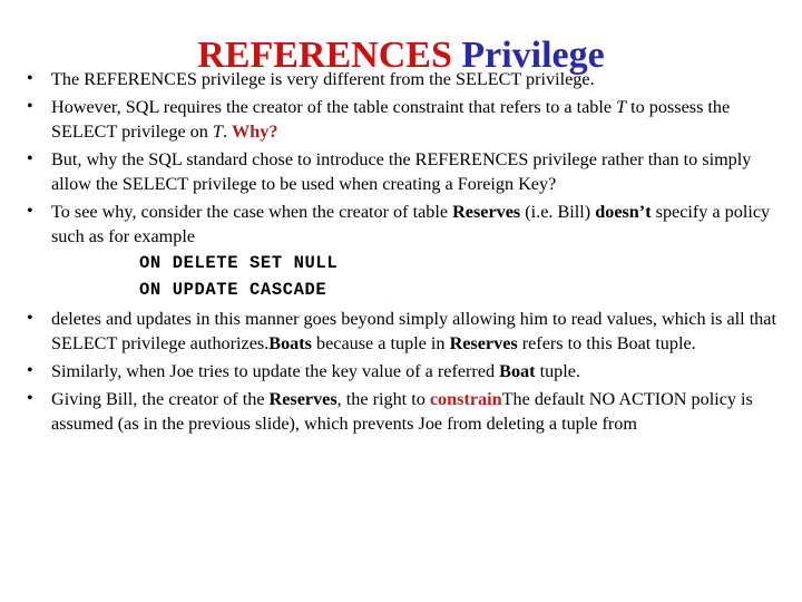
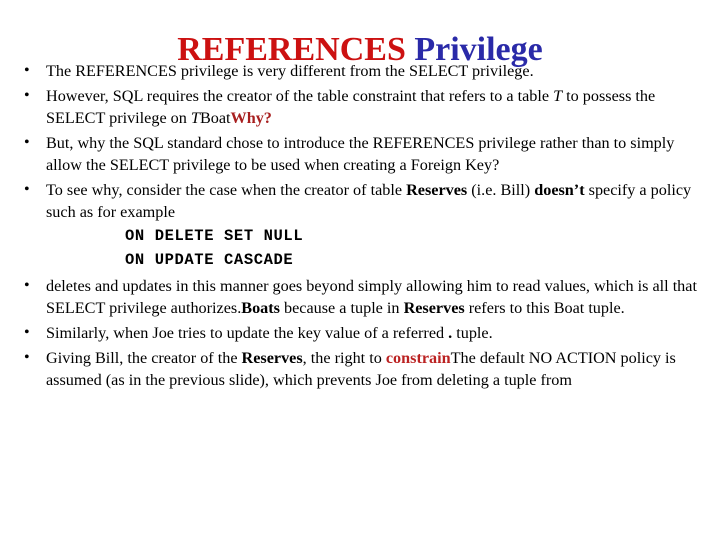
  REFERENCES Privilege
  •
  The REFERENCES privilege is very different from the SELECT privilege.
  •
- However, SQL requires the creator of the table constraint that refers to a table T to possess the SELECT privilege on T. Why?
+ However, SQL requires the creator of the table constraint that refers to a table T to possess the SELECT privilege on TBoatWhy?
  •
  But, why the SQL standard chose to introduce the REFERENCES privilege rather than to simply allow the SELECT privilege to be used when creating a Foreign Key?
  •
  To see why, consider the case when the creator of table Reserves (i.e. Bill) doesn’t specify a policy such as for example
  ON DELETE SET NULL
  ON UPDATE CASCADE
  •
  deletes and updates in this manner goes beyond simply allowing him to read values, which is all that SELECT privilege authorizes.Boats because a tuple in Reserves refers to this Boat tuple.
  •
- Similarly, when Joe tries to update the key value of a referred Boat tuple.
+ Similarly, when Joe tries to update the key value of a referred . tuple.
  •
  Giving Bill, the creator of the Reserves, the right to constrainThe default NO ACTION policy is assumed (as in the previous slide), which prevents Joe from deleting a tuple from
